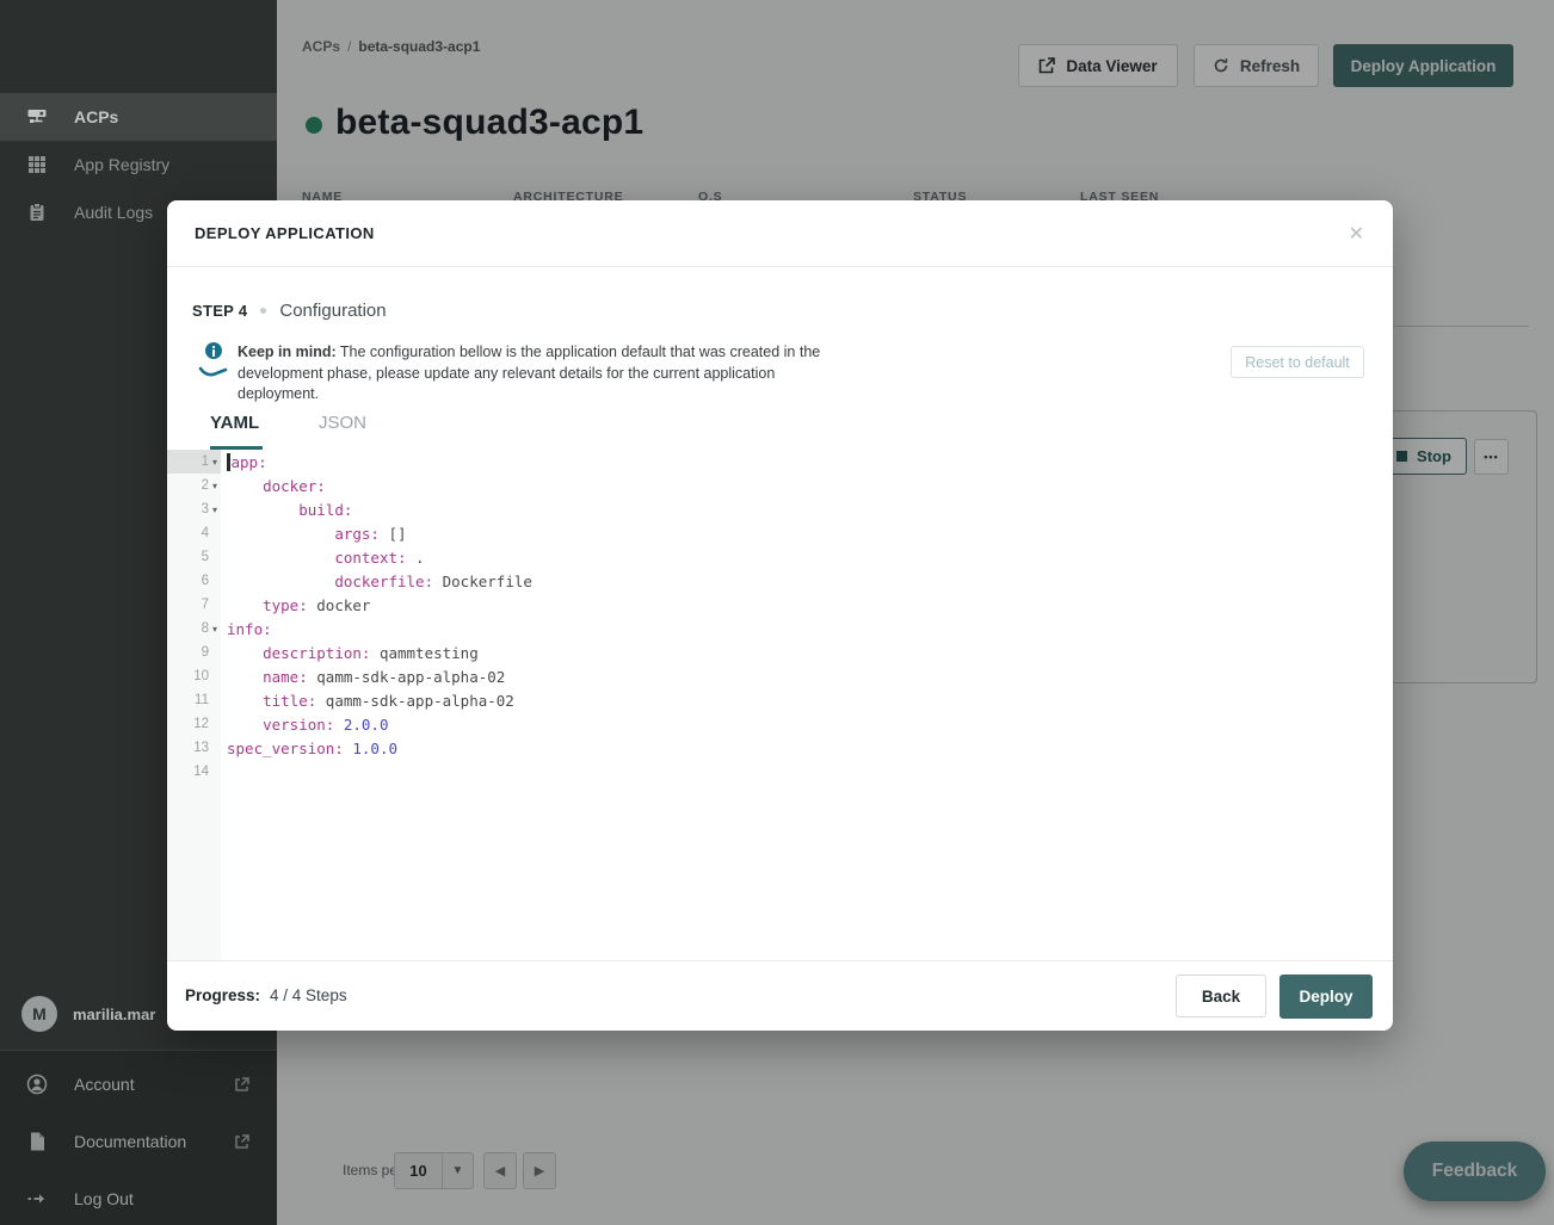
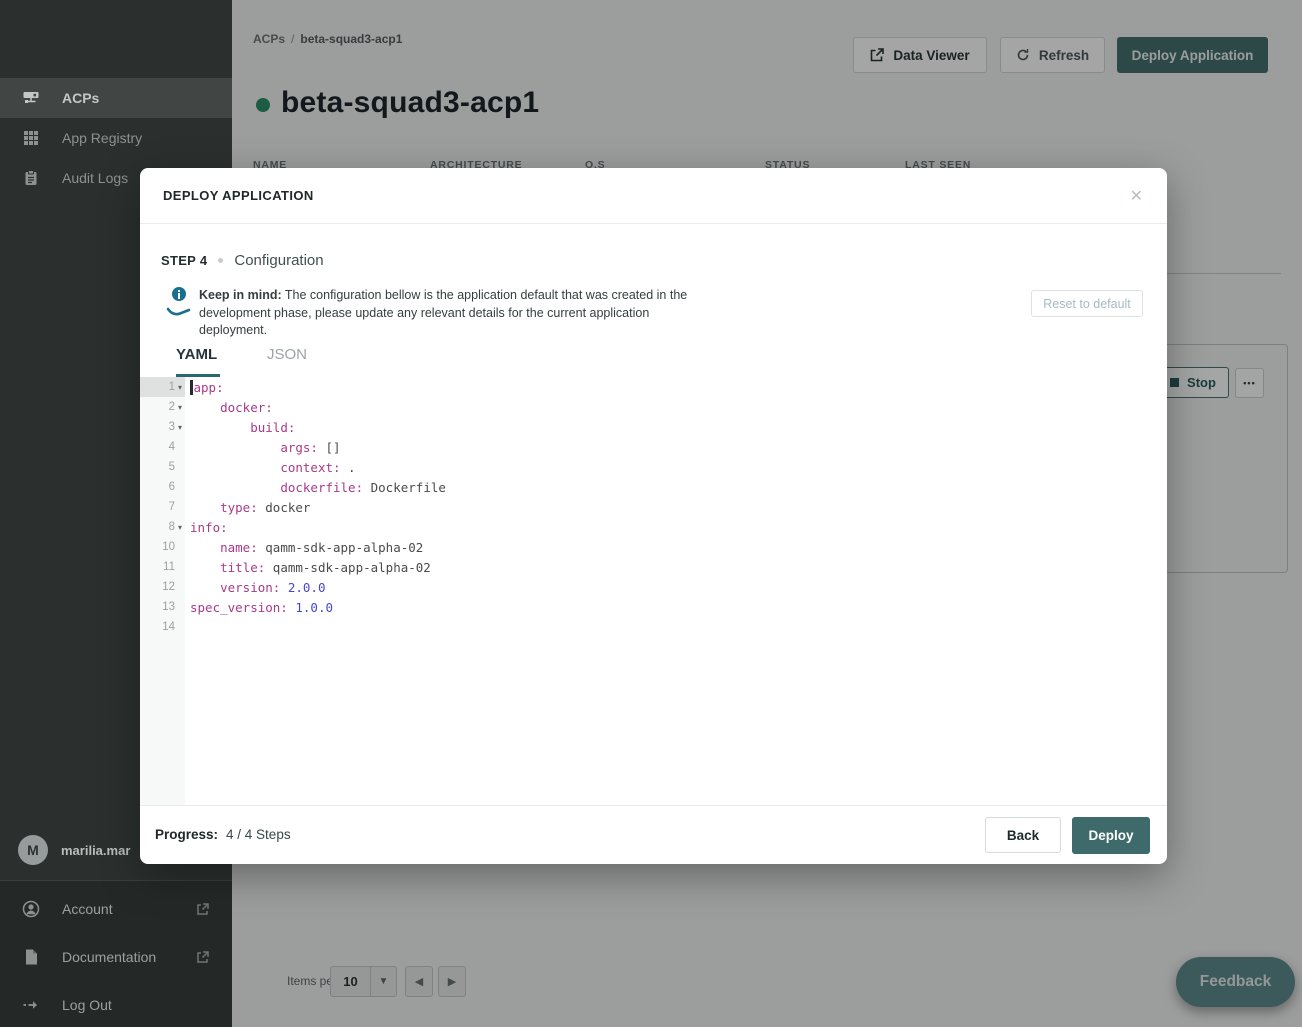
  ACPs
  App Registry
  Audit Logs
  M
  marilia.mar
  Account
  Documentation
  Log Out
  ACPs / beta-squad3-acp1
  Data Viewer
  Refresh
  Deploy Application
  beta-squad3-acp1
  NAME
  ARCHITECTURE
  O.S
  STATUS
  LAST SEEN
  Stop
  •••
  10
  ▼
  ◀
  ▶
  Feedback
  DEPLOY APPLICATION
  ✕
  STEP 4
  Configuration
  Keep in mind: The configuration bellow is the application default that was created in the
  development phase, please update any relevant details for the current application deployment.
  Reset to default
  YAML
  JSON
  1
  ▾
  app:
  2
  ▾
  docker:
  3
  ▾
  build:
  4
  args: []
  5
  context: .
  6
  dockerfile: Dockerfile
  7
  type: docker
  8
  ▾
  info:
- 9
- description: qammtesting
  10
  name: qamm-sdk-app-alpha-02
  11
  title: qamm-sdk-app-alpha-02
  12
  version: 2.0.0
  13
  spec_version: 1.0.0
  14
  Progress: 4 / 4 Steps
  Back
  Deploy
